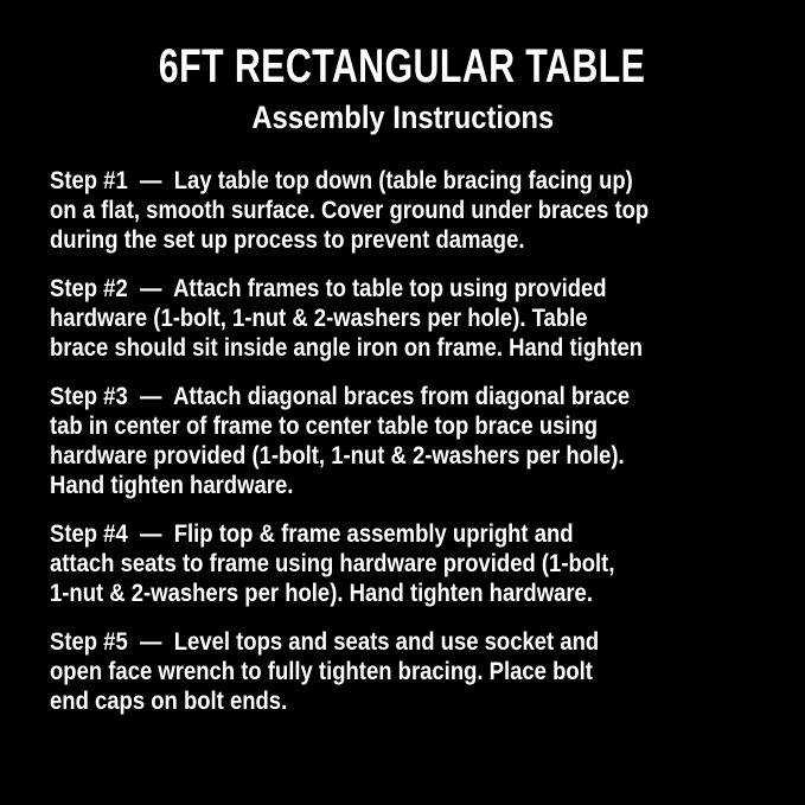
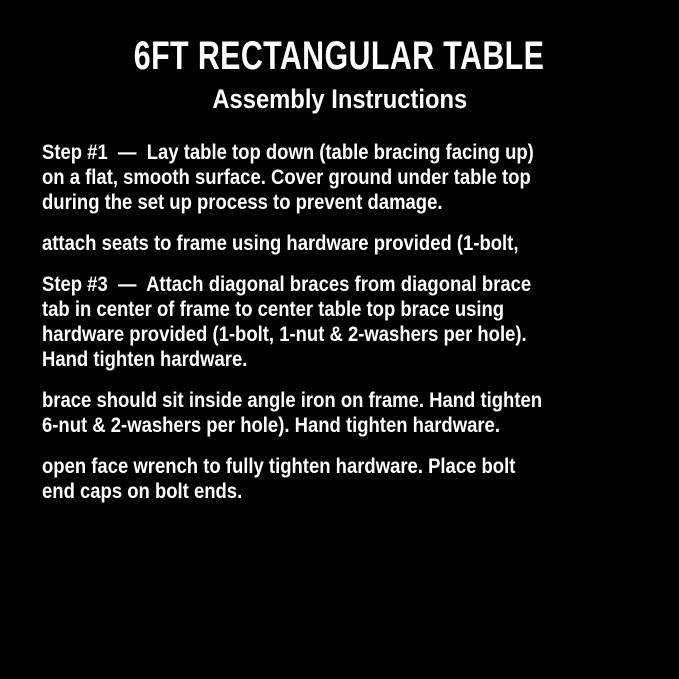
  6FT RECTANGULAR TABLE
  Assembly Instructions
  Step #1 — Lay table top down (table bracing facing up)
- on a flat, smooth surface. Cover ground under braces top
+ on a flat, smooth surface. Cover ground under table top
  during the set up process to prevent damage.
- Step #2 — Attach frames to table top using provided
- hardware (1-bolt, 1-nut & 2-washers per hole). Table
- brace should sit inside angle iron on frame. Hand tighten
+ attach seats to frame using hardware provided (1-bolt,
  Step #3 — Attach diagonal braces from diagonal brace
  tab in center of frame to center table top brace using
  hardware provided (1-bolt, 1-nut & 2-washers per hole).
  Hand tighten hardware.
- Step #4 — Flip top & frame assembly upright and
- attach seats to frame using hardware provided (1-bolt,
+ brace should sit inside angle iron on frame. Hand tighten
- 1-nut & 2-washers per hole). Hand tighten hardware.
+ 6-nut & 2-washers per hole). Hand tighten hardware.
- Step #5 — Level tops and seats and use socket and
- open face wrench to fully tighten bracing. Place bolt
+ open face wrench to fully tighten hardware. Place bolt
  end caps on bolt ends.
